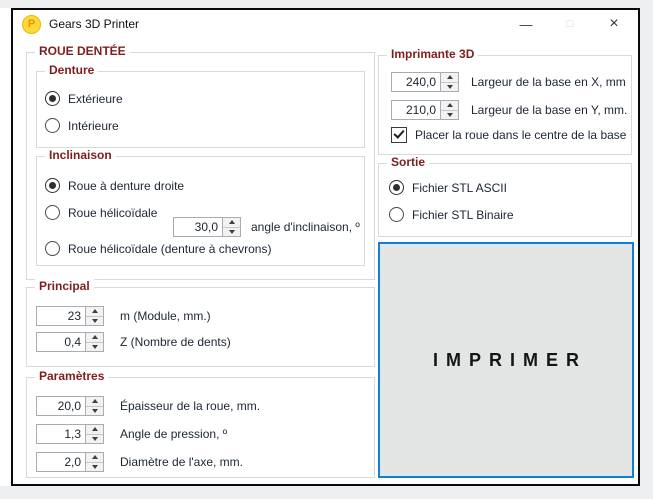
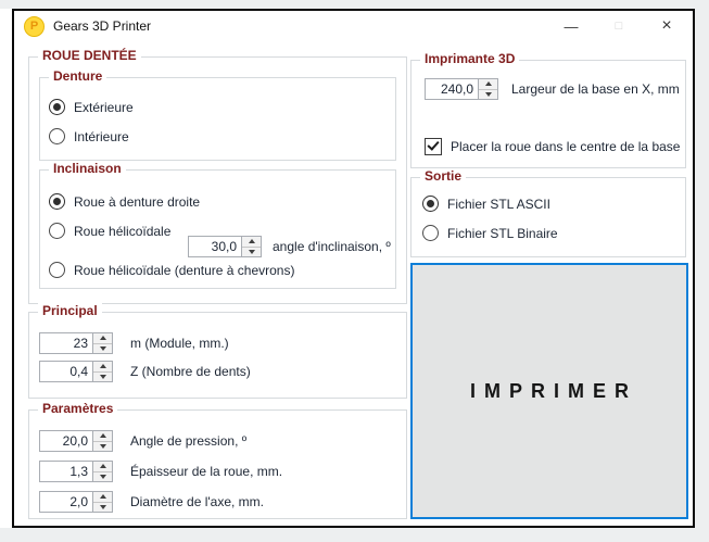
  P
  Gears 3D Printer
  —
  □
  ×
  ROUE DENTÉE
  Denture
  Extérieure
  Intérieure
  Inclinaison
  Roue à denture droite
  Roue hélicoïdale
  30,0
  angle d'inclinaison, º
  Roue hélicoïdale (denture à chevrons)
  Principal
  23
  m (Module, mm.)
  0,4
  Z (Nombre de dents)
  Paramètres
  20,0
- Épaisseur de la roue, mm.
+ Angle de pression, º
  1,3
- Angle de pression, º
+ Épaisseur de la roue, mm.
  2,0
  Diamètre de l'axe, mm.
  Imprimante 3D
  240,0
  Largeur de la base en X, mm
- 210,0
- Largeur de la base en Y, mm.
  Placer la roue dans le centre de la base
  Sortie
  Fichier STL ASCII
  Fichier STL Binaire
  IMPRIMER
